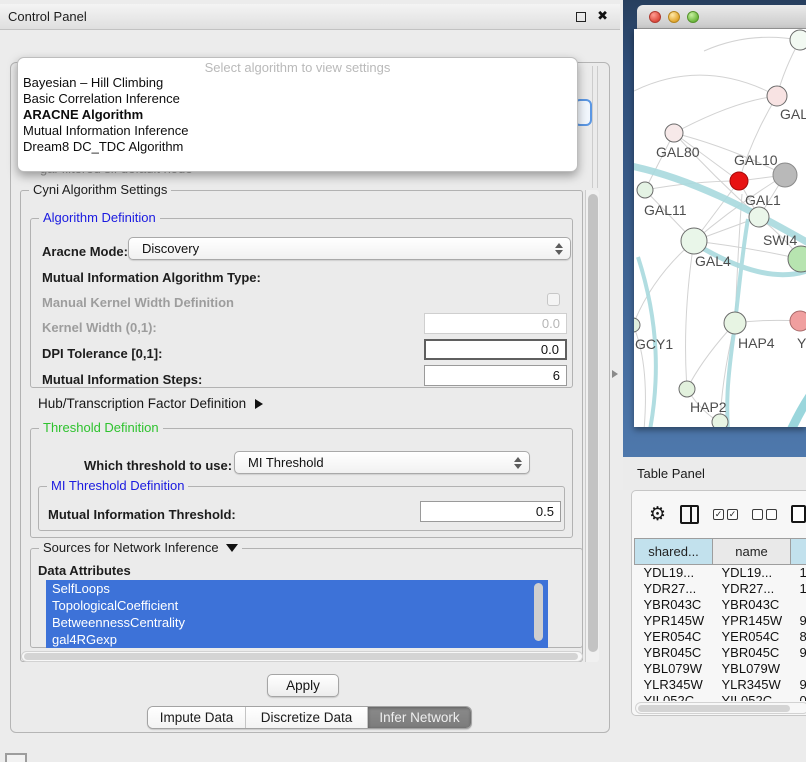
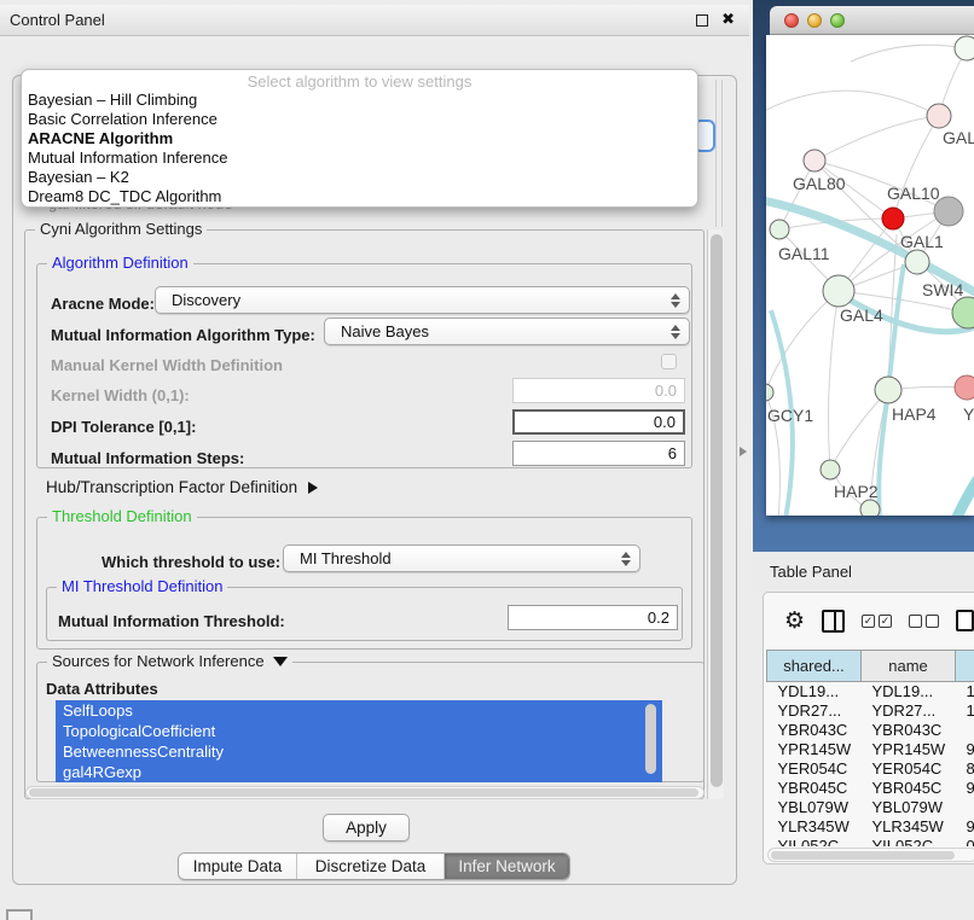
  Control Panel
  ✖
  Select algorithm to view settings
  Bayesian – Hill Climbing
  Basic Correlation Inference
  ARACNE Algorithm
  Mutual Information Inference
+ Bayesian – K2
  Dream8 DC_TDC Algorithm
  Cyni Algorithm Settings
  Algorithm Definition
  Aracne Mode:
  Discovery
  Mutual Information Algorithm Type:
+ Naive Bayes
  Manual Kernel Width Definition
  Kernel Width (0,1):
  0.0
  DPI Tolerance [0,1]:
  0.0
  Mutual Information Steps:
  6
  Hub/Transcription Factor Definition
  Threshold Definition
  Which threshold to use:
  MI Threshold
  MI Threshold Definition
  Mutual Information Threshold:
- 0.5
+ 0.2
  Sources for Network Inference
  Data Attributes
  SelfLoops
  TopologicalCoefficient
  BetweennessCentrality
  gal4RGexp
  Apply
  Impute Data
  Discretize Data
  Infer Network
  GAL
  GAL80
  GAL10
  GAL11
  GAL1
  SWI4
  GAL4
  GCY1
  HAP4
  Y
  HAP2
  Table Panel
  ⚙
  ✓
  ✓
  shared...	name
  YDL19...	YDL19...	1
  YDR27...	YDR27...	1
  YBR043C	YBR043C
  YPR145W	YPR145W	9
  YER054C	YER054C	8
  YBR045C	YBR045C	9
  YBL079W	YBL079W
  YLR345W	YLR345W	9
  YIL052C	YIL052C	0
